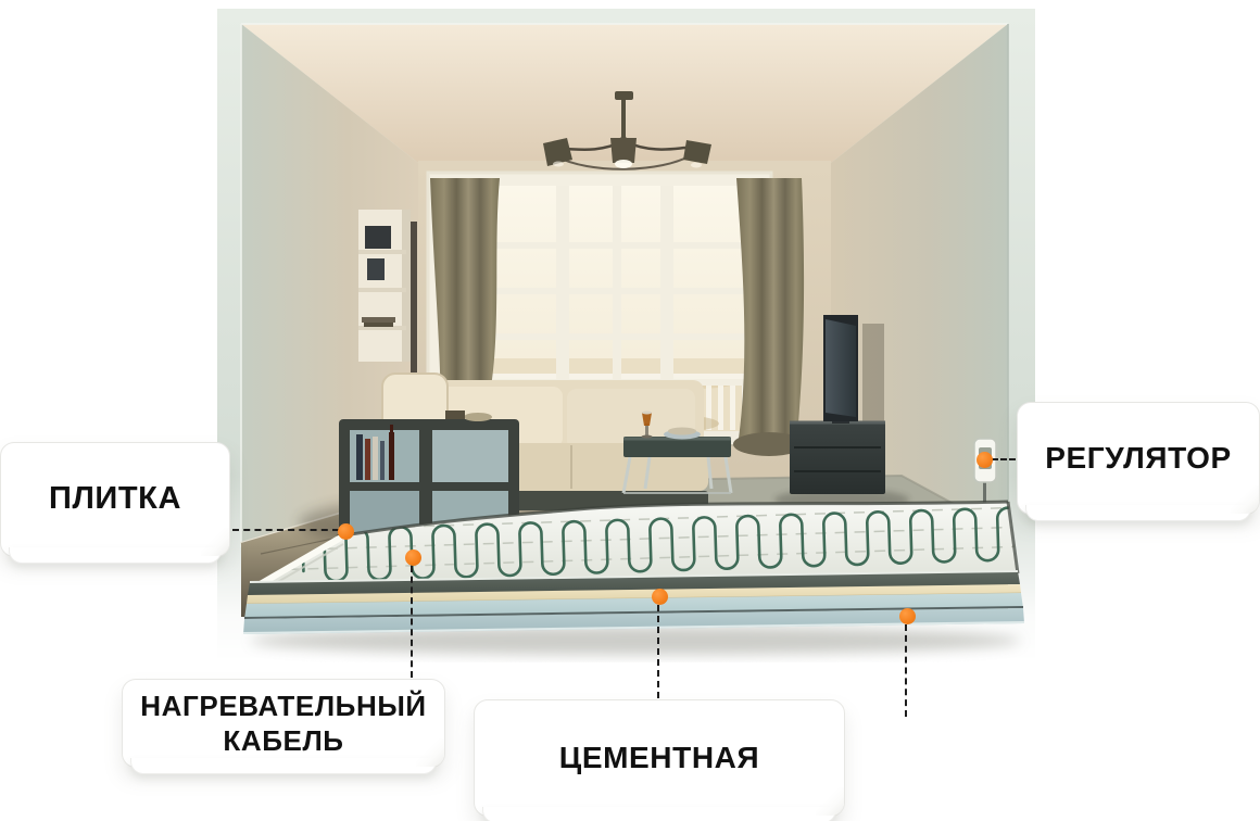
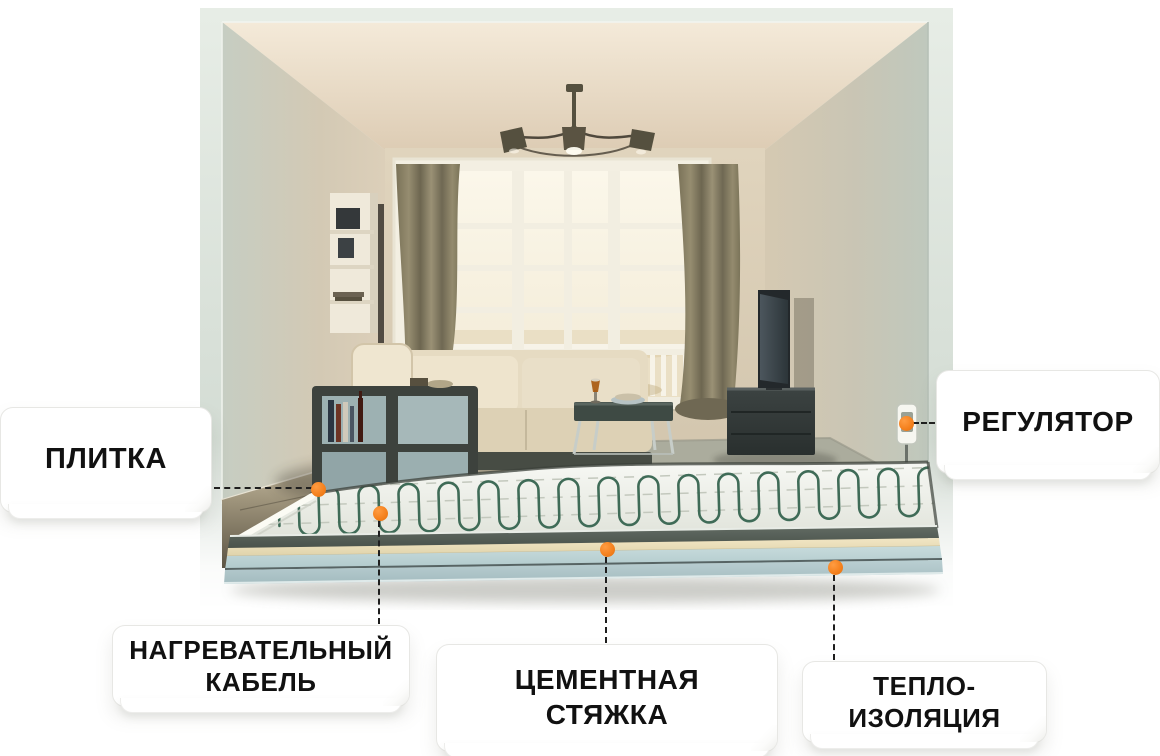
  ПЛИТКА
  НАГРЕВАТЕЛЬНЫЙ
  КАБЕЛЬ
  ЦЕМЕНТНАЯ
+ СТЯЖКА
+ ТЕПЛО-
+ ИЗОЛЯЦИЯ
  РЕГУЛЯТОР
